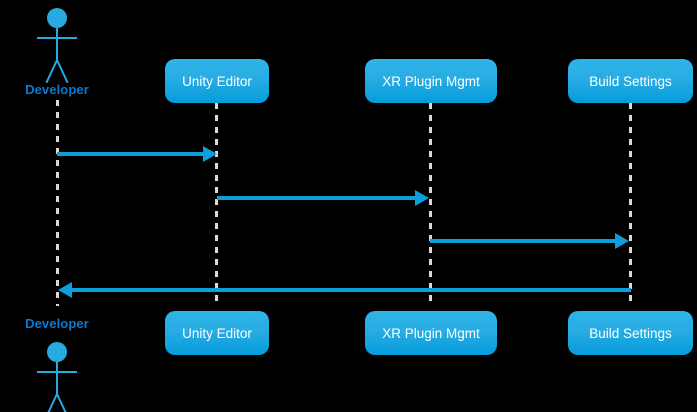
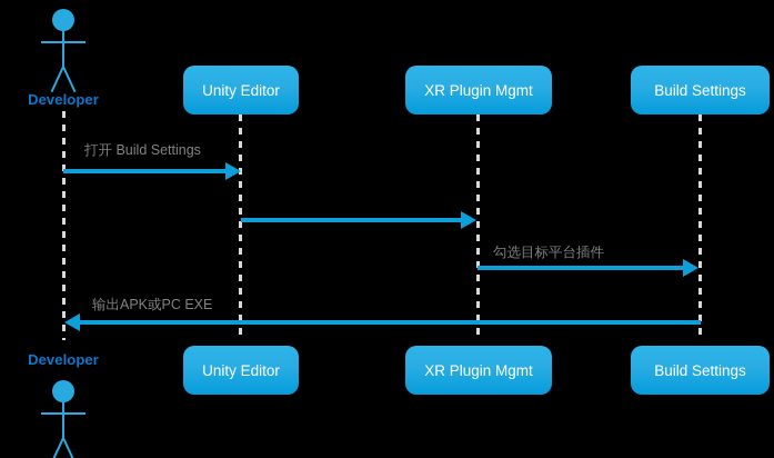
  Developer
  Unity Editor
  XR Plugin Mgmt
  Build Settings
+ 打开 Build Settings
+ 勾选目标平台插件
+ 输出APK或PC EXE
  Unity Editor
  XR Plugin Mgmt
  Build Settings
  Developer
